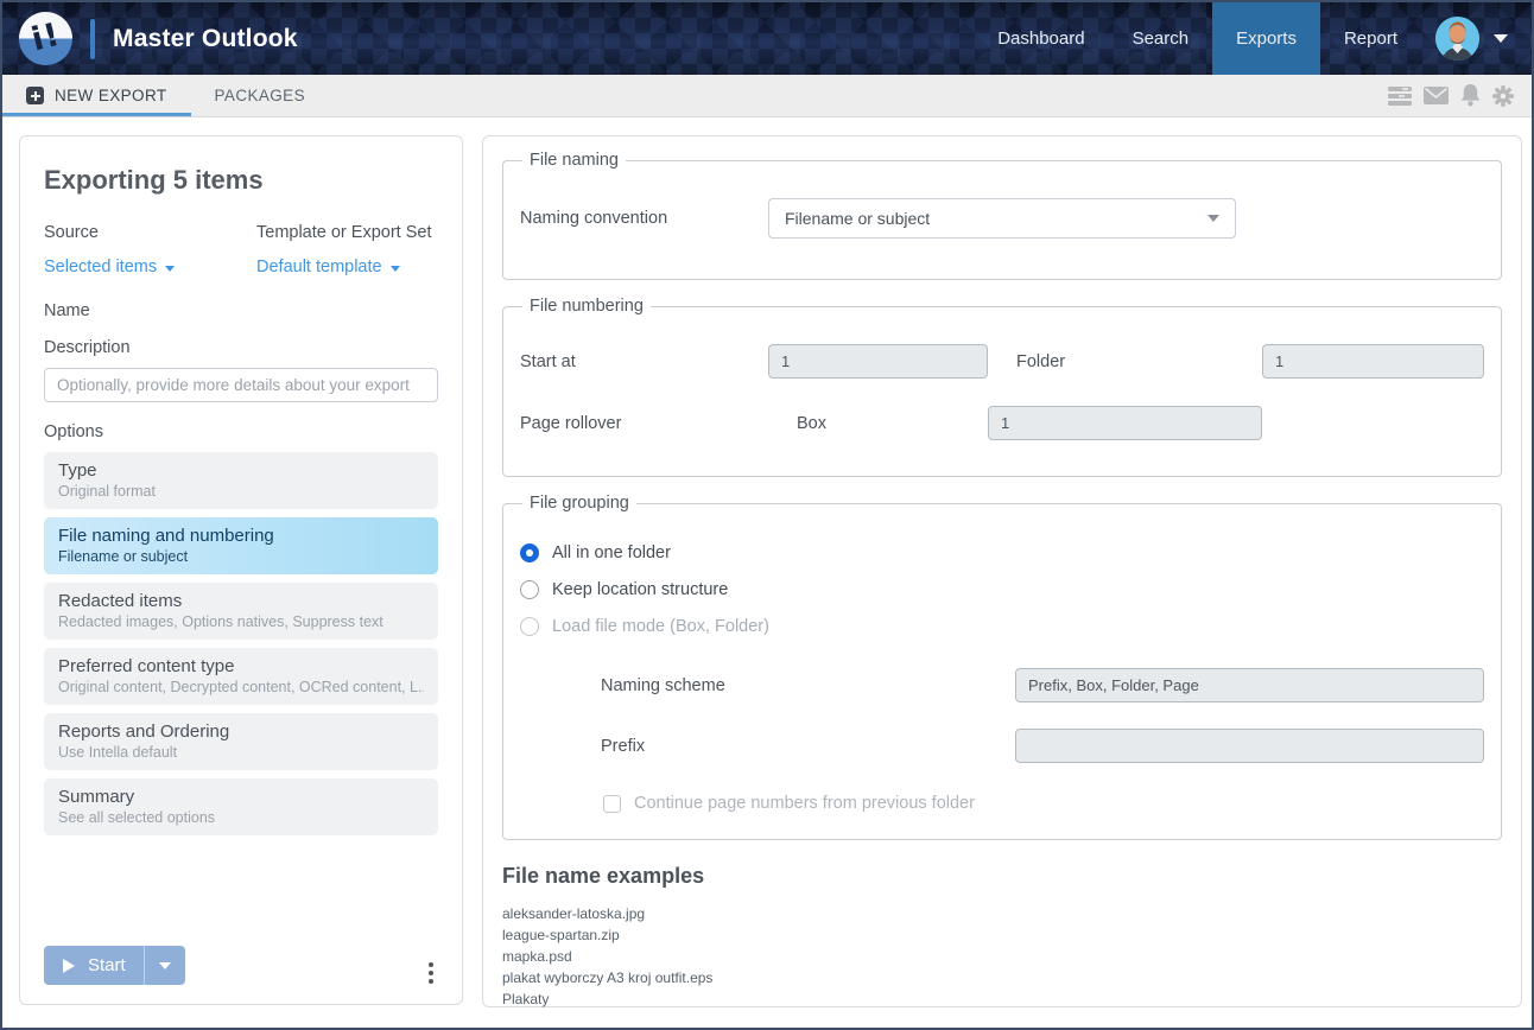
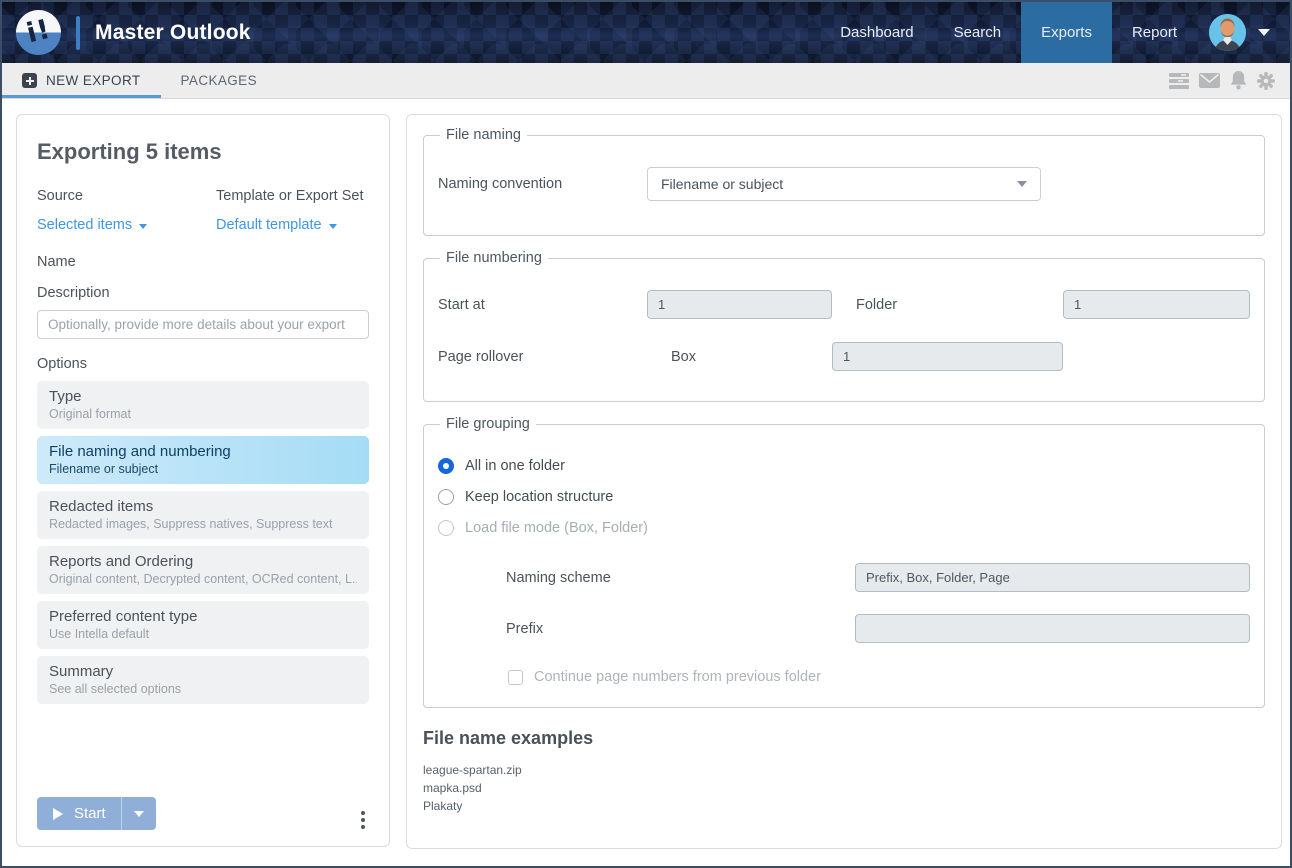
  Master Outlook
  Dashboard
  Search
  Exports
  Report
  NEW EXPORT
  PACKAGES
  Exporting 5 items
  Source
  Template or Export Set
  Selected items
  Default template
  Name
  Description
  Optionally, provide more details about your export
  Options
  Type
  Original format
  File naming and numbering
  Filename or subject
  Redacted items
- Redacted images, Options natives, Suppress text
+ Redacted images, Suppress natives, Suppress text
- Preferred content type
+ Reports and Ordering
  Original content, Decrypted content, OCRed content, L.
- Reports and Ordering
+ Preferred content type
  Use Intella default
  Summary
  See all selected options
  Start
  File naming
  Naming convention
  Filename or subject
  File numbering
  Start at
  1
  Folder
  1
  Page rollover
  Box
  1
  File grouping
  All in one folder
  Keep location structure
  Load file mode (Box, Folder)
  Naming scheme
  Prefix, Box, Folder, Page
  Prefix
  Continue page numbers from previous folder
  File name examples
- aleksander-latoska.jpg
  league-spartan.zip
  mapka.psd
- plakat wyborczy A3 kroj outfit.eps
  Plakaty
